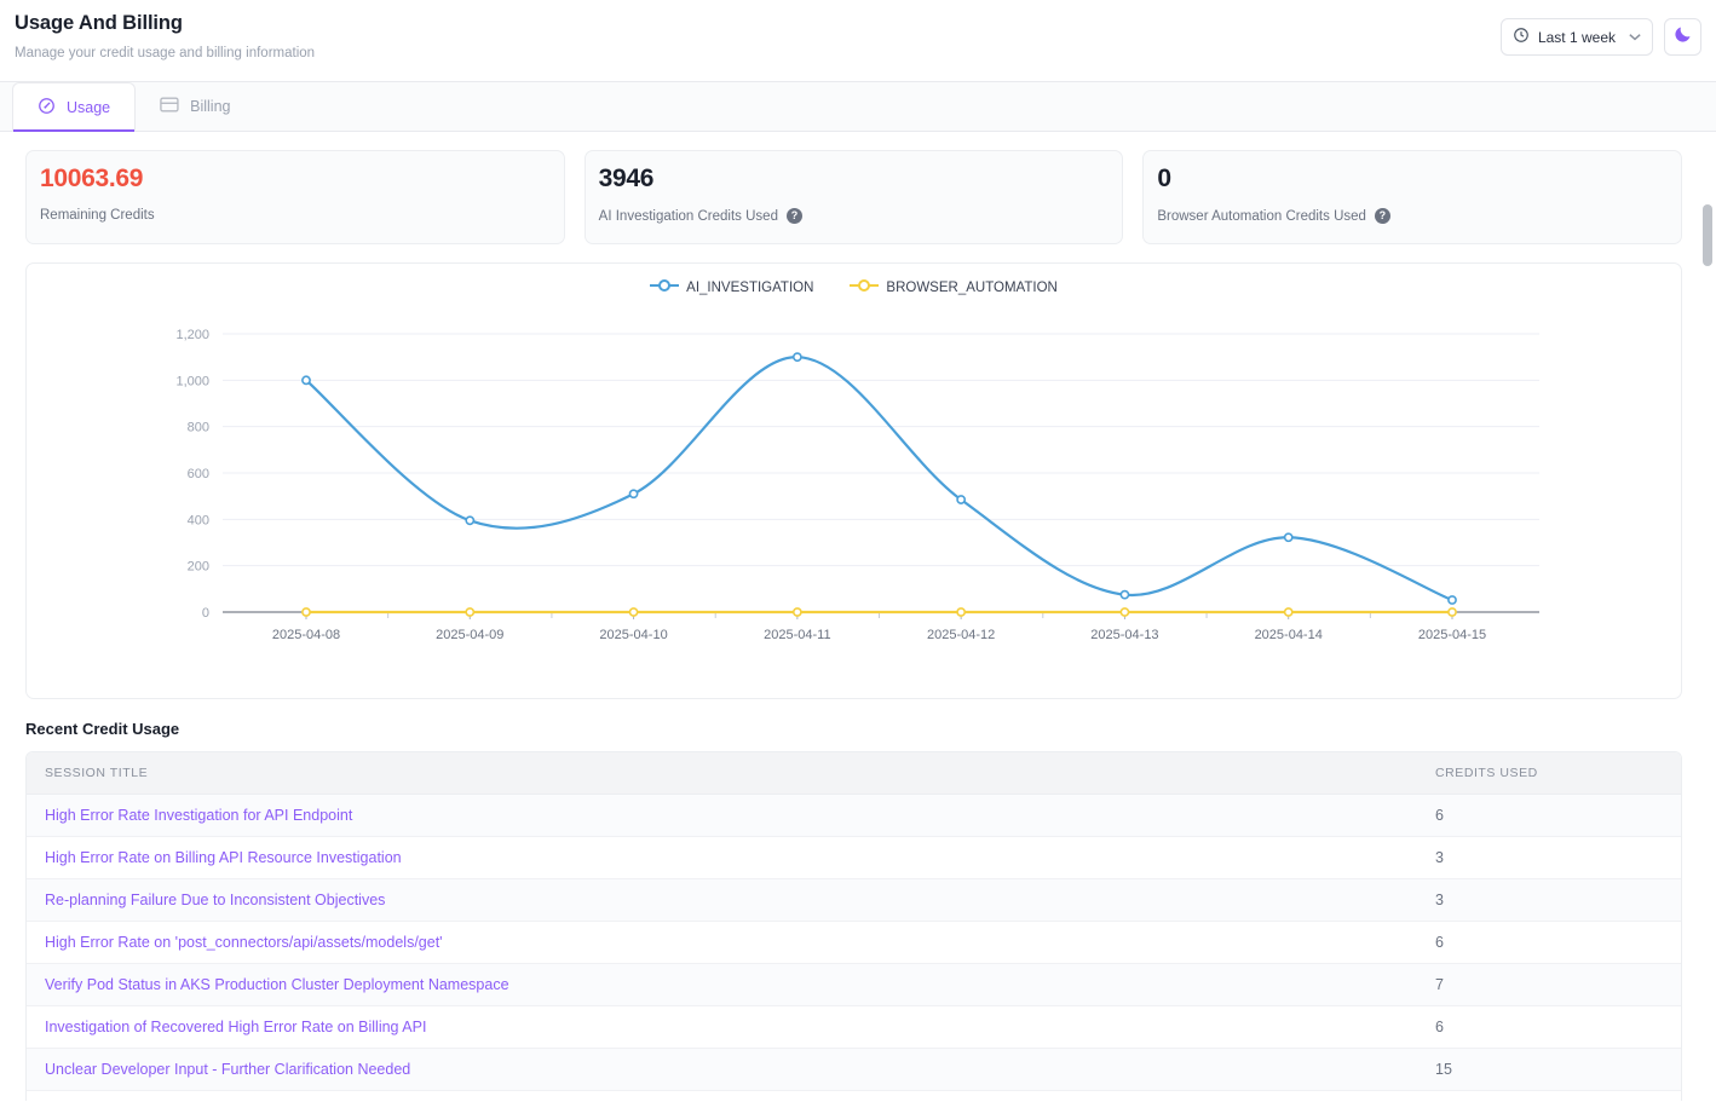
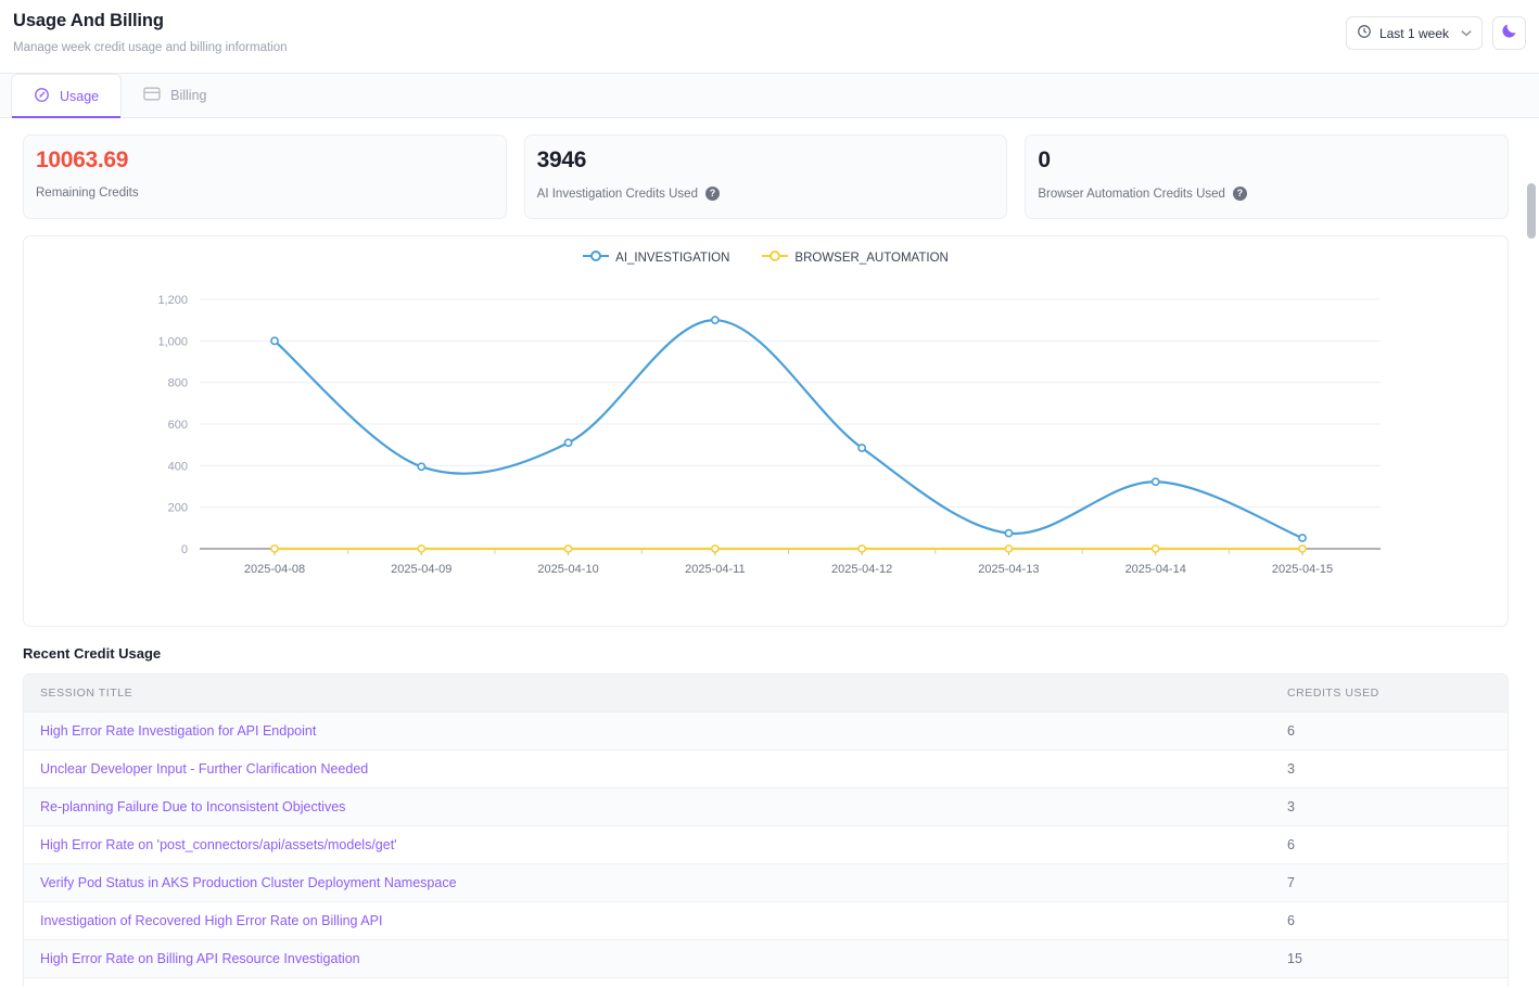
  Usage And Billing
- Manage your credit usage and billing information
+ Manage week credit usage and billing information
  Last 1 week
  Usage
  Billing
  10063.69
  Remaining Credits
  3946
  AI Investigation Credits Used
  ?
  0
  Browser Automation Credits Used
  ?
  AI_INVESTIGATION
  BROWSER_AUTOMATION
  0
  200
  400
  600
  800
  1,000
  1,200
  2025-04-08
  2025-04-09
  2025-04-10
  2025-04-11
  2025-04-12
  2025-04-13
  2025-04-14
  2025-04-15
  Recent Credit Usage
  SESSION TITLE	CREDITS USED
  High Error Rate Investigation for API Endpoint	6
- High Error Rate on Billing API Resource Investigation	3
+ Unclear Developer Input - Further Clarification Needed	3
  Re-planning Failure Due to Inconsistent Objectives	3
  High Error Rate on 'post_connectors/api/assets/models/get'	6
  Verify Pod Status in AKS Production Cluster Deployment Namespace	7
  Investigation of Recovered High Error Rate on Billing API	6
- Unclear Developer Input - Further Clarification Needed	15
+ High Error Rate on Billing API Resource Investigation	15
